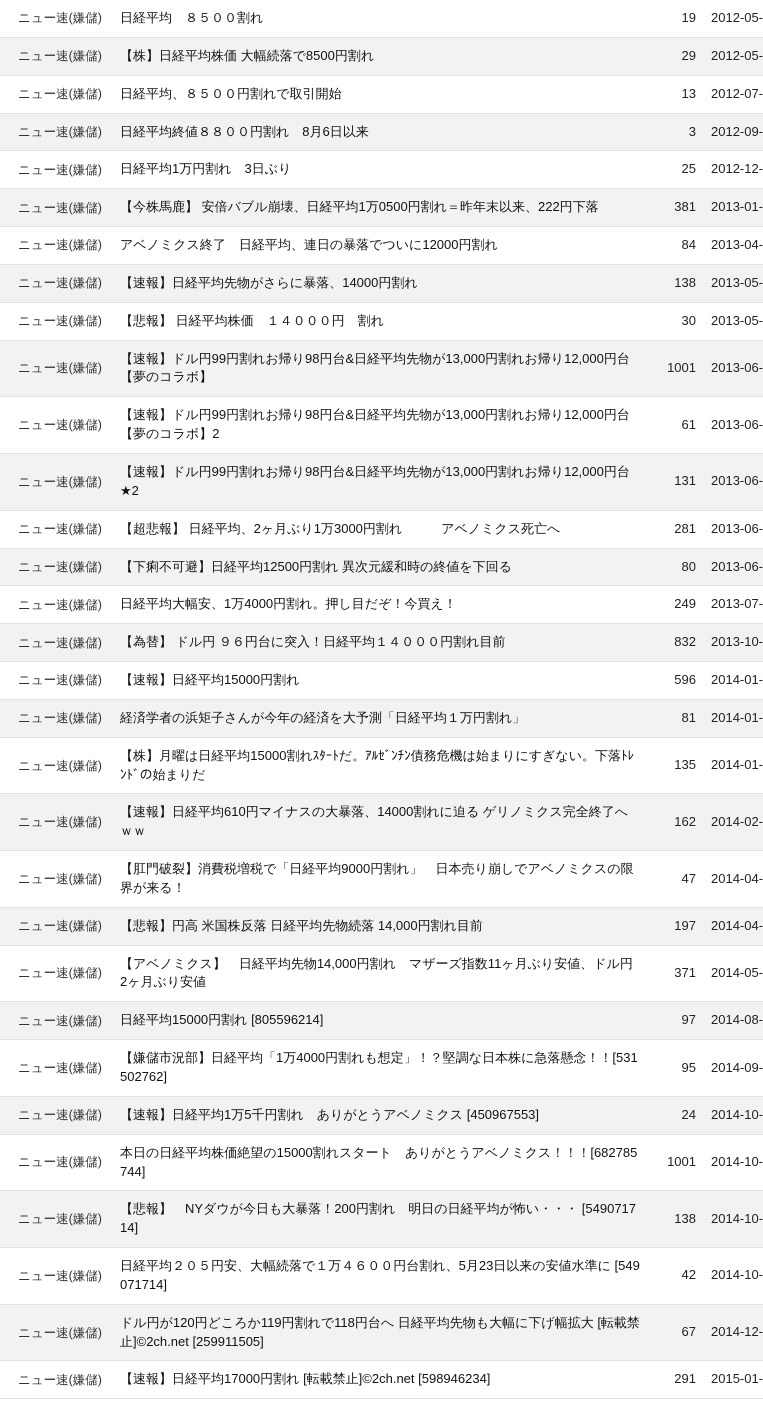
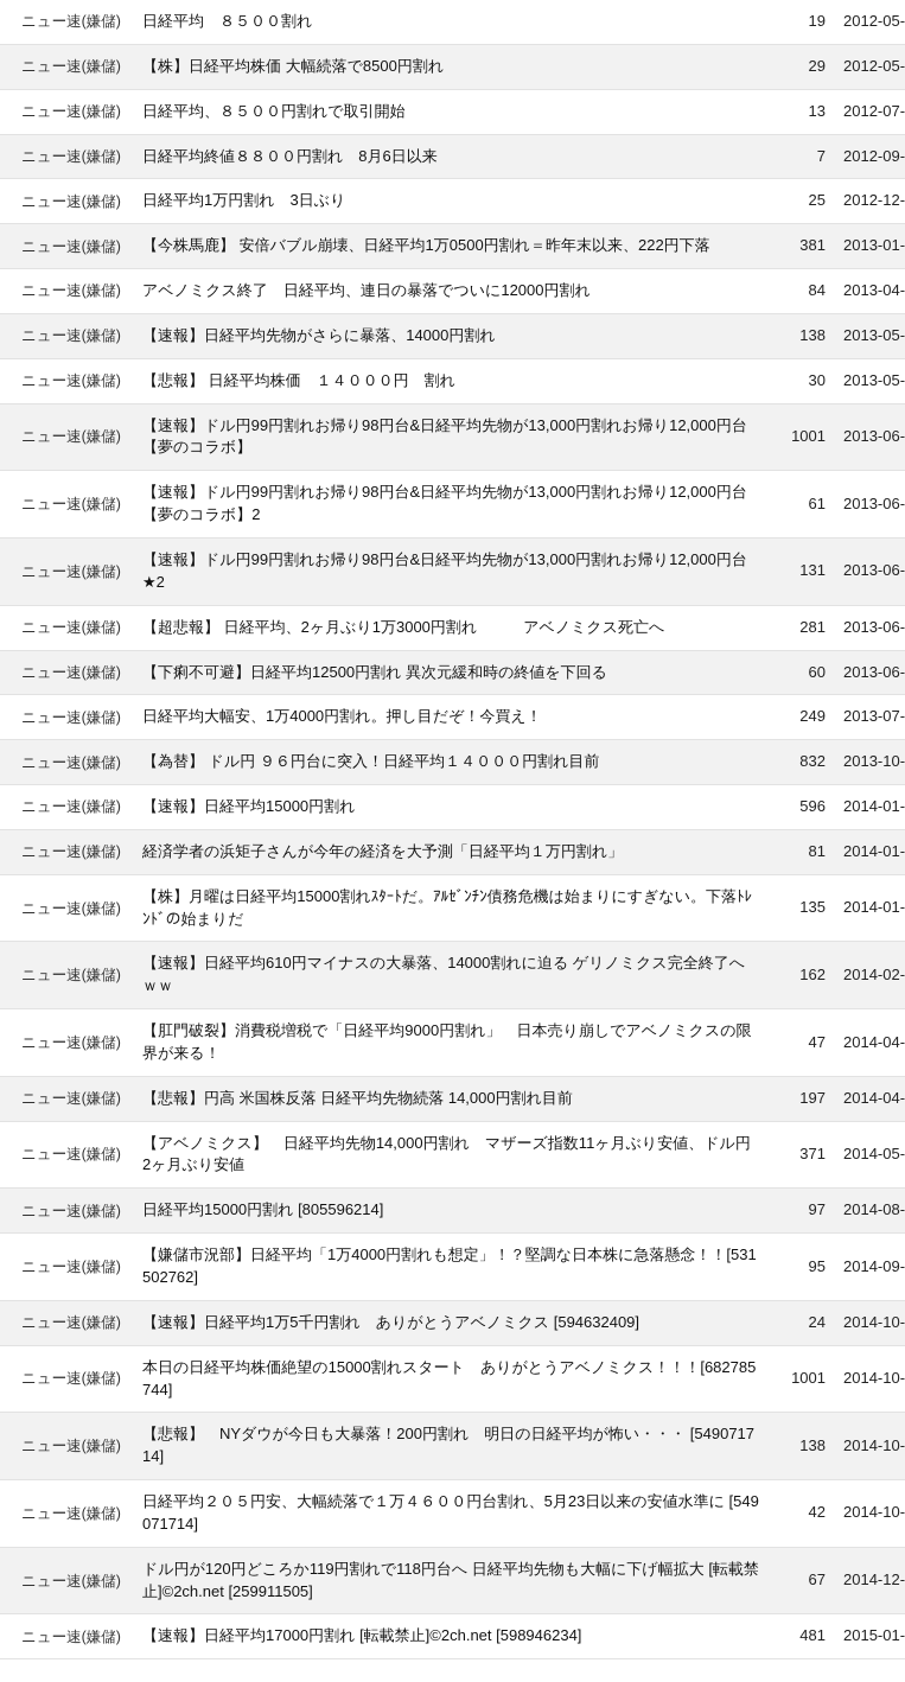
  ニュー速(嫌儲)	日経平均 ８５００割れ	19	2012-05-
  ニュー速(嫌儲)	【株】日経平均株価 大幅続落で8500円割れ	29	2012-05-
  ニュー速(嫌儲)	日経平均、８５００円割れで取引開始	13	2012-07-
- ニュー速(嫌儲)	日経平均終値８８００円割れ 8月6日以来	3	2012-09-
+ ニュー速(嫌儲)	日経平均終値８８００円割れ 8月6日以来	7	2012-09-
  ニュー速(嫌儲)	日経平均1万円割れ 3日ぶり	25	2012-12-
  ニュー速(嫌儲)	【今株馬鹿】 安倍バブル崩壊、日経平均1万0500円割れ＝昨年末以来、222円下落	381	2013-01-
  ニュー速(嫌儲)	アベノミクス終了 日経平均、連日の暴落でついに12000円割れ	84	2013-04-
  ニュー速(嫌儲)	【速報】日経平均先物がさらに暴落、14000円割れ	138	2013-05-
  ニュー速(嫌儲)	【悲報】 日経平均株価 １４０００円 割れ	30	2013-05-
  ニュー速(嫌儲)	【速報】ドル円99円割れお帰り98円台&日経平均先物が13,000円割れお帰り12,000円台【夢のコラボ】	1001	2013-06-
  ニュー速(嫌儲)	【速報】ドル円99円割れお帰り98円台&日経平均先物が13,000円割れお帰り12,000円台【夢のコラボ】2	61	2013-06-
  ニュー速(嫌儲)	【速報】ドル円99円割れお帰り98円台&日経平均先物が13,000円割れお帰り12,000円台★2	131	2013-06-
  ニュー速(嫌儲)	【超悲報】 日経平均、2ヶ月ぶり1万3000円割れ アベノミクス死亡へ	281	2013-06-
- ニュー速(嫌儲)	【下痢不可避】日経平均12500円割れ 異次元緩和時の終値を下回る	80	2013-06-
+ ニュー速(嫌儲)	【下痢不可避】日経平均12500円割れ 異次元緩和時の終値を下回る	60	2013-06-
  ニュー速(嫌儲)	日経平均大幅安、1万4000円割れ。押し目だぞ！今買え！	249	2013-07-
  ニュー速(嫌儲)	【為替】 ドル円 ９６円台に突入！日経平均１４０００円割れ目前	832	2013-10-
  ニュー速(嫌儲)	【速報】日経平均15000円割れ	596	2014-01-
  ニュー速(嫌儲)	経済学者の浜矩子さんが今年の経済を大予測「日経平均１万円割れ」	81	2014-01-
  ニュー速(嫌儲)	【株】月曜は日経平均15000割れｽﾀｰﾄだ。ｱﾙｾﾞﾝﾁﾝ債務危機は始まりにすぎない。下落ﾄﾚﾝﾄﾞの始まりだ	135	2014-01-
  ニュー速(嫌儲)	【速報】日経平均610円マイナスの大暴落、14000割れに迫る ゲリノミクス完全終了へｗｗ	162	2014-02-
  ニュー速(嫌儲)	【肛門破裂】消費税増税で「日経平均9000円割れ」 日本売り崩しでアベノミクスの限界が来る！	47	2014-04-
  ニュー速(嫌儲)	【悲報】円高 米国株反落 日経平均先物続落 14,000円割れ目前	197	2014-04-
  ニュー速(嫌儲)	【アベノミクス】 日経平均先物14,000円割れ マザーズ指数11ヶ月ぶり安値、ドル円2ヶ月ぶり安値	371	2014-05-
  ニュー速(嫌儲)	日経平均15000円割れ [805596214]	97	2014-08-
  ニュー速(嫌儲)	【嫌儲市況部】日経平均「1万4000円割れも想定」！？堅調な日本株に急落懸念！！[531502762]	95	2014-09-
- ニュー速(嫌儲)	【速報】日経平均1万5千円割れ ありがとうアベノミクス [450967553]	24	2014-10-
+ ニュー速(嫌儲)	【速報】日経平均1万5千円割れ ありがとうアベノミクス [594632409]	24	2014-10-
  ニュー速(嫌儲)	本日の日経平均株価絶望の15000割れスタート ありがとうアベノミクス！！！[682785744]	1001	2014-10-
  ニュー速(嫌儲)	【悲報】 NYダウが今日も大暴落！200円割れ 明日の日経平均が怖い・・・ [549071714]	138	2014-10-
  ニュー速(嫌儲)	日経平均２０５円安、大幅続落で１万４６００円台割れ、5月23日以来の安値水準に [549071714]	42	2014-10-
  ニュー速(嫌儲)	ドル円が120円どころか119円割れで118円台へ 日経平均先物も大幅に下げ幅拡大 [転載禁止]©2ch.net [259911505]	67	2014-12-
- ニュー速(嫌儲)	【速報】日経平均17000円割れ [転載禁止]©2ch.net [598946234]	291	2015-01-
+ ニュー速(嫌儲)	【速報】日経平均17000円割れ [転載禁止]©2ch.net [598946234]	481	2015-01-
